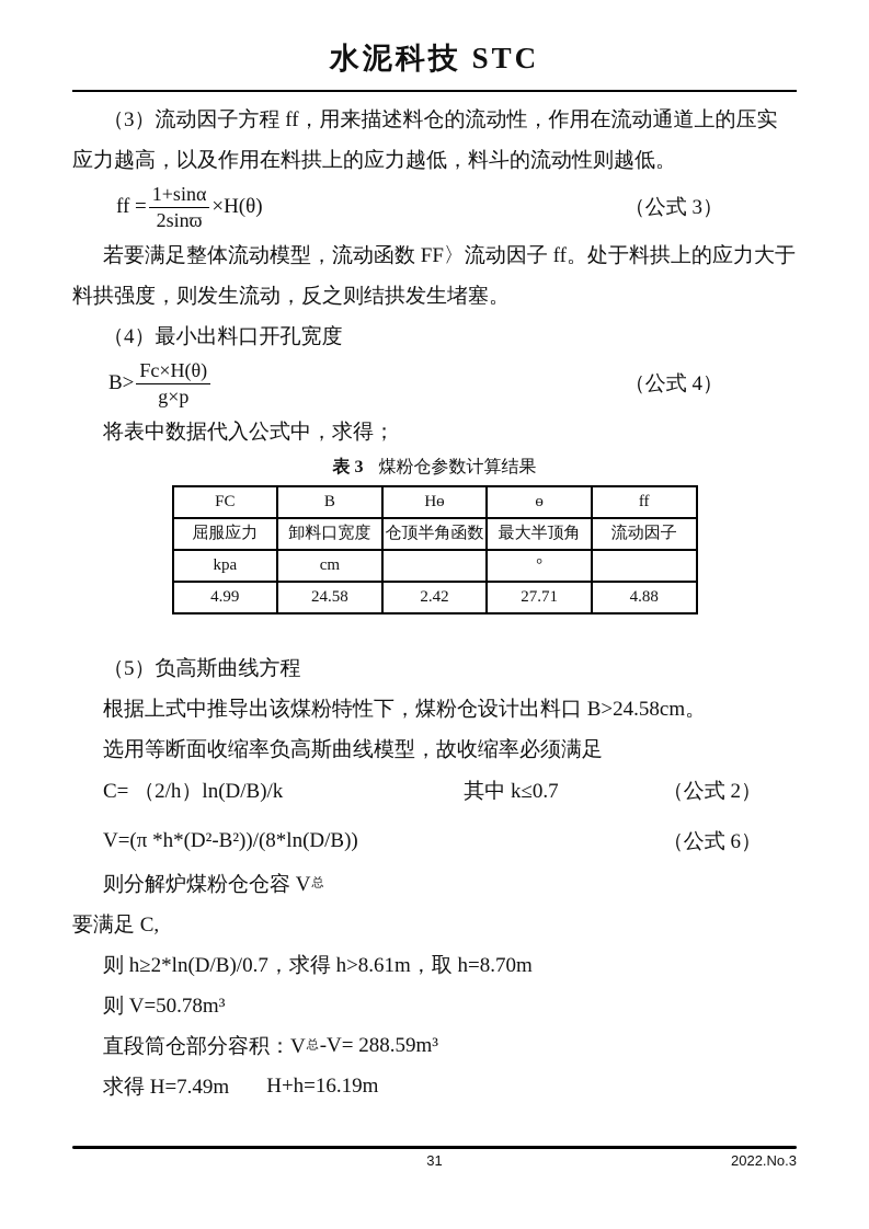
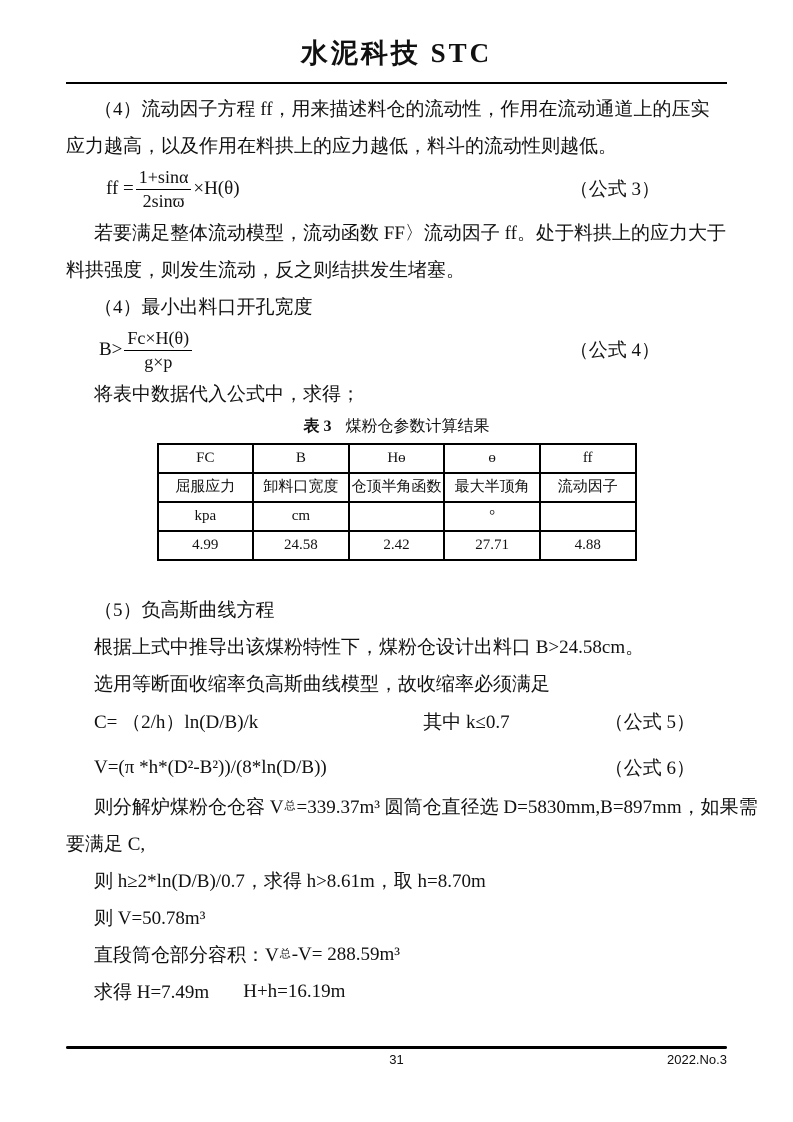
  水泥科技 STC
- （3）流动因子方程 ff，用来描述料仓的流动性，作用在流动通道上的压实
+ （4）流动因子方程 ff，用来描述料仓的流动性，作用在流动通道上的压实
  应力越高，以及作用在料拱上的应力越低，料斗的流动性则越低。
  ff =
  1+sinα
  2sinϖ
  ×H(θ)
  （公式 3）
  若要满足整体流动模型，流动函数 FF〉流动因子 ff。处于料拱上的应力大于
  料拱强度，则发生流动，反之则结拱发生堵塞。
  （4）最小出料口开孔宽度
  B>
  Fc×H(θ)
  g×p
  （公式 4）
  将表中数据代入公式中，求得；
  表 3 煤粉仓参数计算结果
  FC	B	Hө	ө	ff
  屈服应力	卸料口宽度	仓顶半角函数	最大半顶角	流动因子
  kpa	cm		°
  4.99	24.58	2.42	27.71	4.88
  （5）负高斯曲线方程
  根据上式中推导出该煤粉特性下，煤粉仓设计出料口 B>24.58cm。
  选用等断面收缩率负高斯曲线模型，故收缩率必须满足
  C= （2/h）ln(D/B)/k
  其中 k≤0.7
- （公式 2）
+ （公式 5）
  V=(π *h*(D²-B²))/(8*ln(D/B))
  （公式 6）
  则分解炉煤粉仓仓容 V
  总
+ =339.37m³ 圆筒仓直径选 D=5830mm,B=897mm，如果需
  要满足 C,
  则 h≥2*ln(D/B)/0.7，求得 h>8.61m，取 h=8.70m
  则 V=50.78m³
  直段筒仓部分容积：V
  总
  -V= 288.59m³
  求得 H=7.49m
  H+h=16.19m
  31
  2022.No.3
